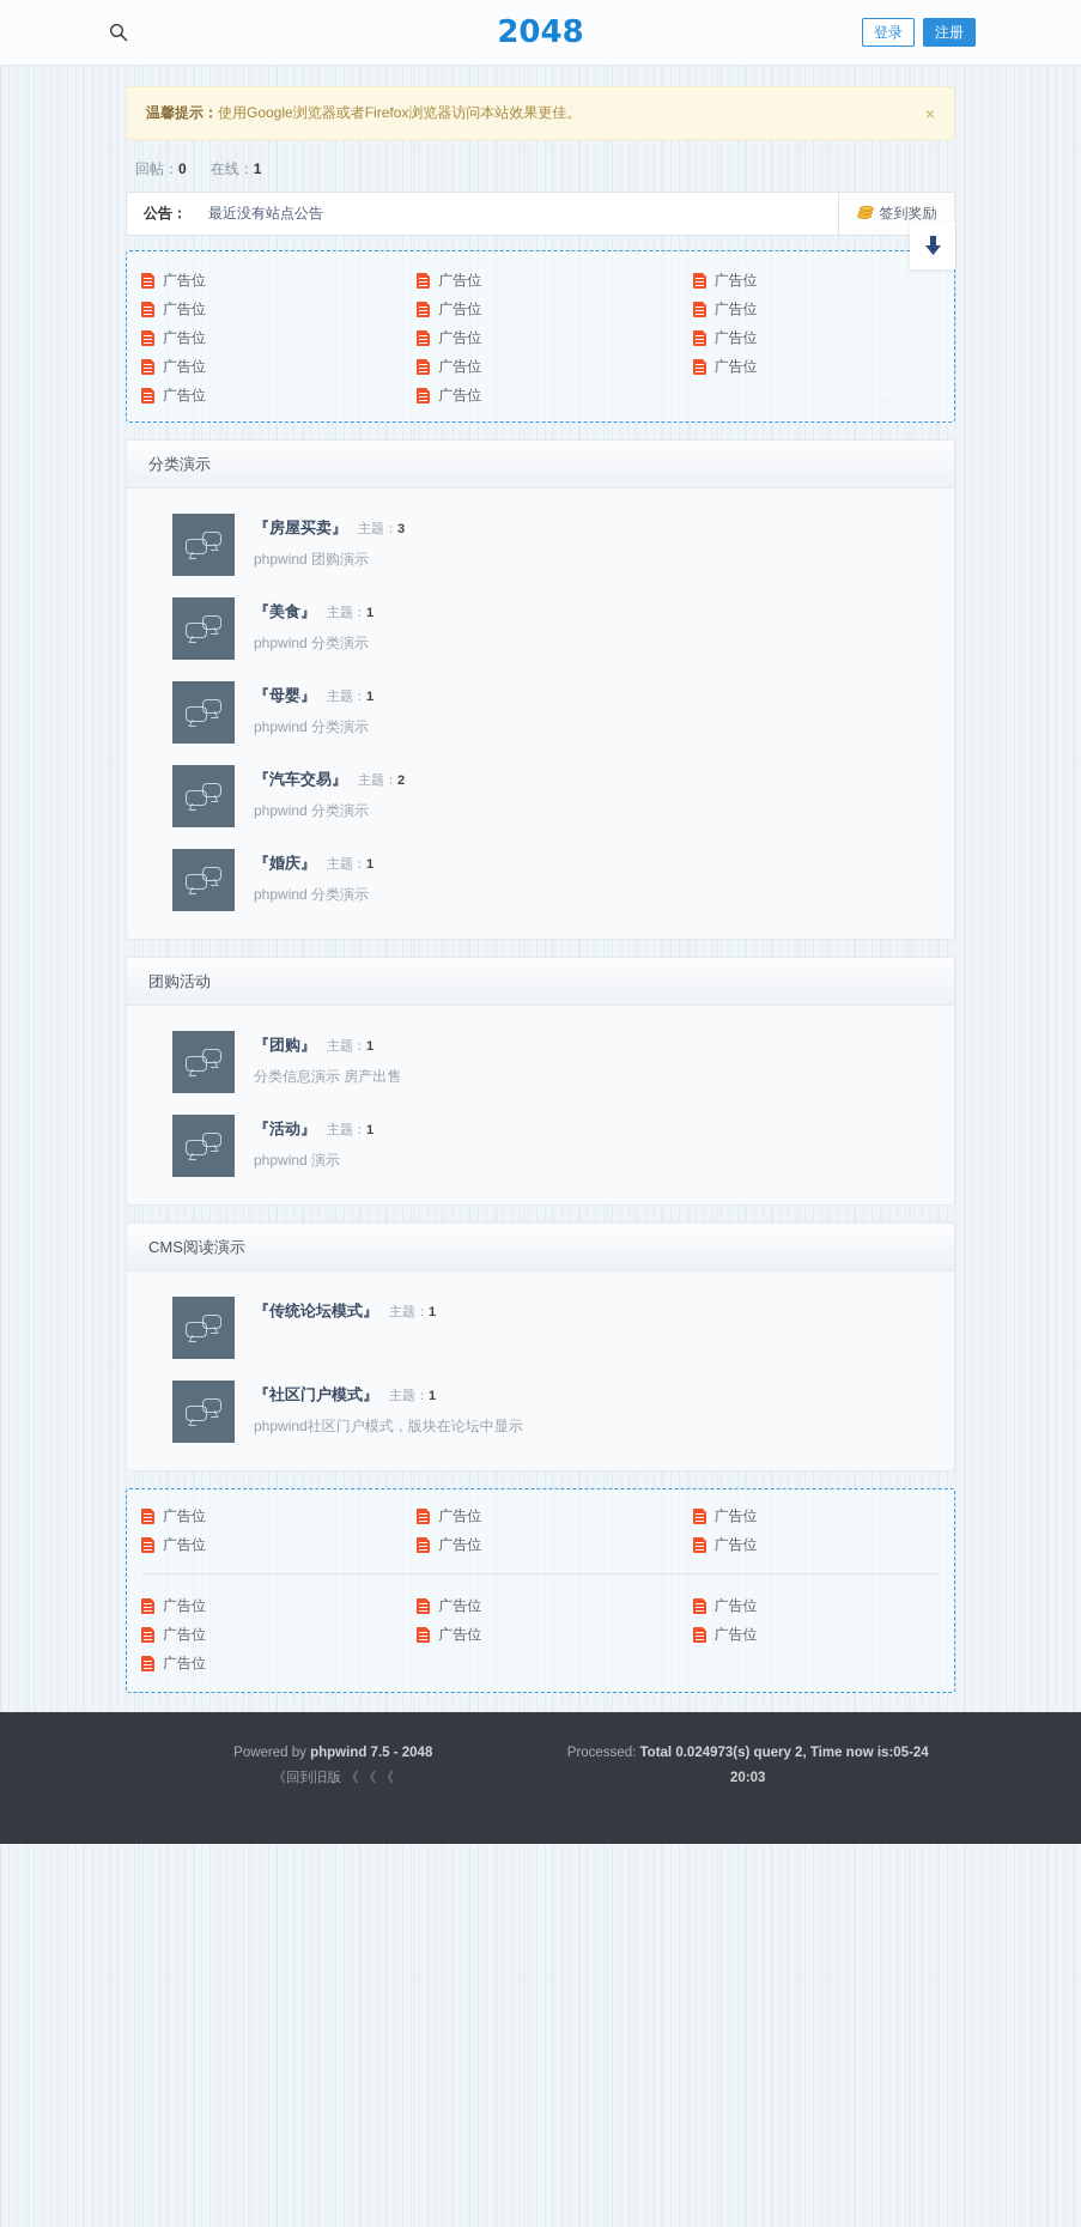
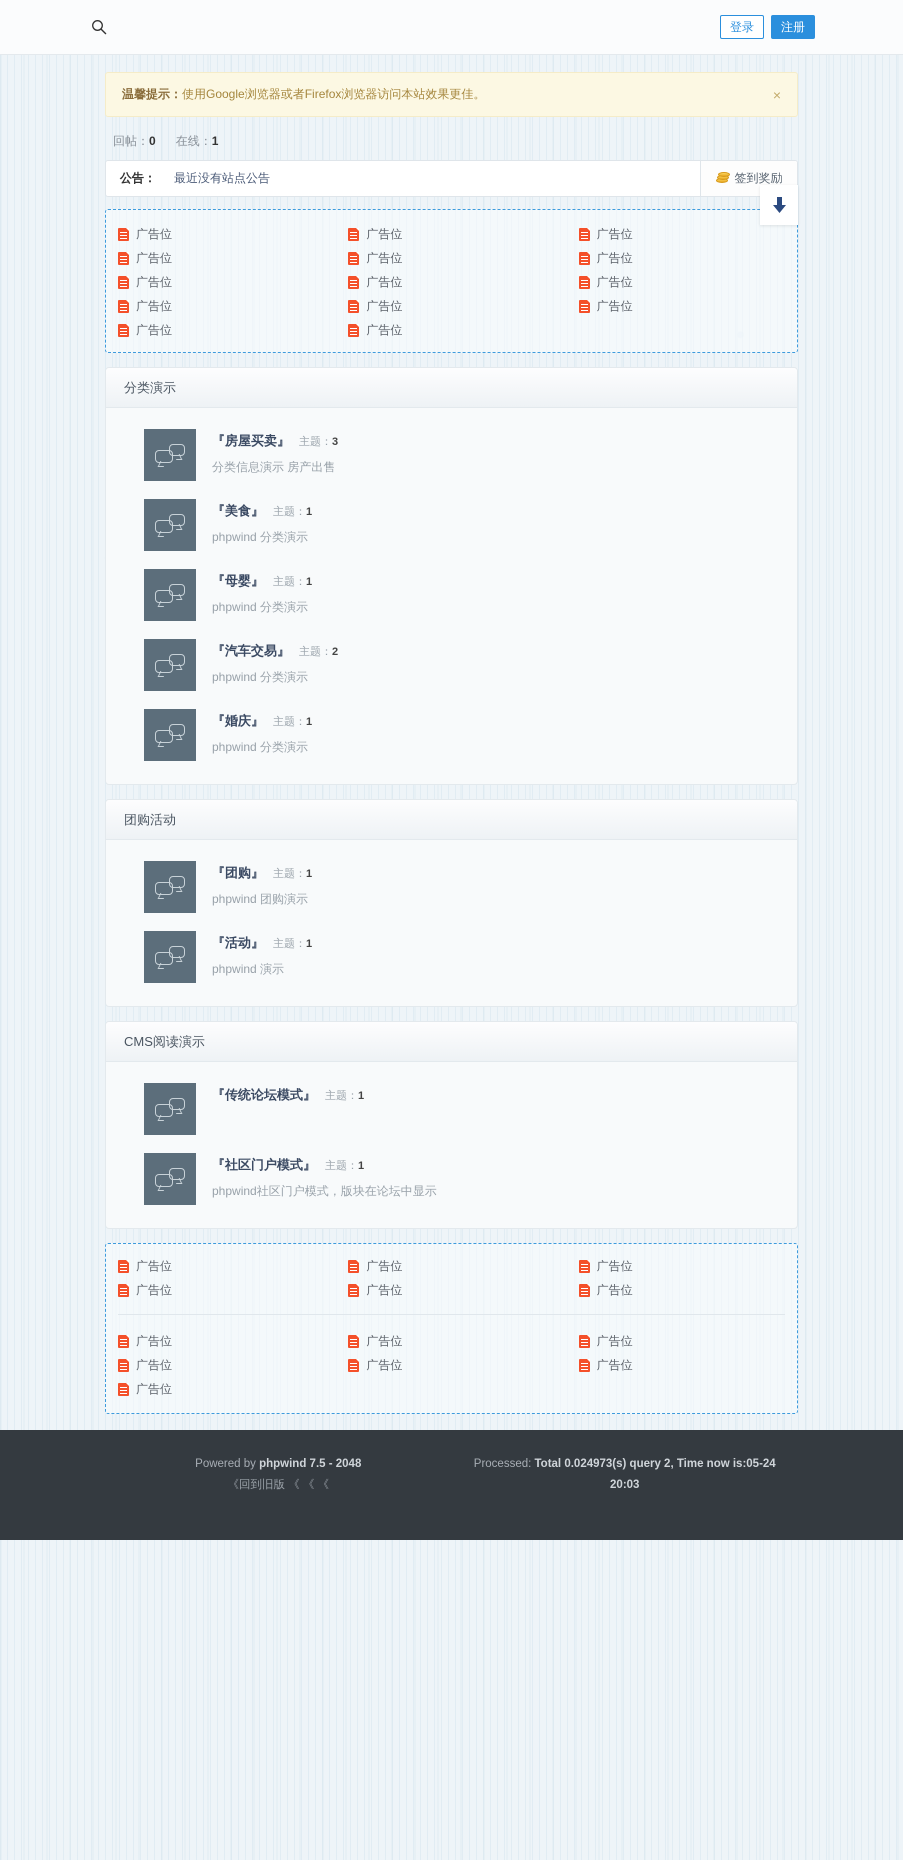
- 2048
  登录
  注册
  温馨提示：
  使用Google浏览器或者Firefox浏览器访问本站效果更佳。
  ×
  回帖：0
  在线：1
  公告：
  最近没有站点公告
  签到奖励
  广告位
  广告位
  广告位
  广告位
  广告位
  广告位
  广告位
  广告位
  广告位
  广告位
  广告位
  广告位
  广告位
  广告位
  分类演示
  『房屋买卖』
  主题：3
- phpwind 团购演示
+ 分类信息演示 房产出售
  『美食』
  主题：1
  phpwind 分类演示
  『母婴』
  主题：1
  phpwind 分类演示
  『汽车交易』
  主题：2
  phpwind 分类演示
  『婚庆』
  主题：1
  phpwind 分类演示
  团购活动
  『团购』
  主题：1
- 分类信息演示 房产出售
+ phpwind 团购演示
  『活动』
  主题：1
  phpwind 演示
  CMS阅读演示
  『传统论坛模式』
  主题：1
  『社区门户模式』
  主题：1
  phpwind社区门户模式，版块在论坛中显示
  广告位
  广告位
  广告位
  广告位
  广告位
  广告位
  广告位
  广告位
  广告位
  广告位
  广告位
  广告位
  广告位
  Powered by phpwind 7.5 - 2048
  《回到旧版 《 《 《
  Processed: Total 0.024973(s) query 2, Time now is:05-24
  20:03
